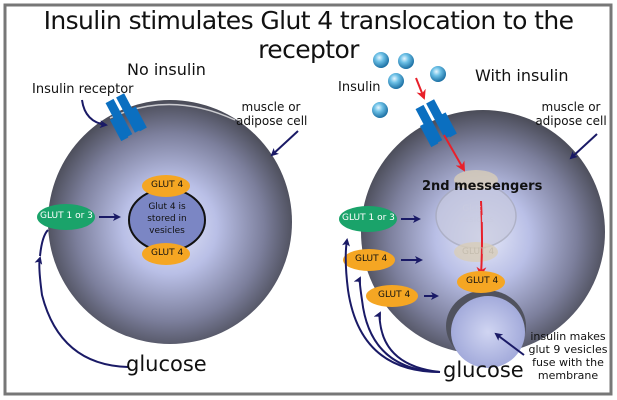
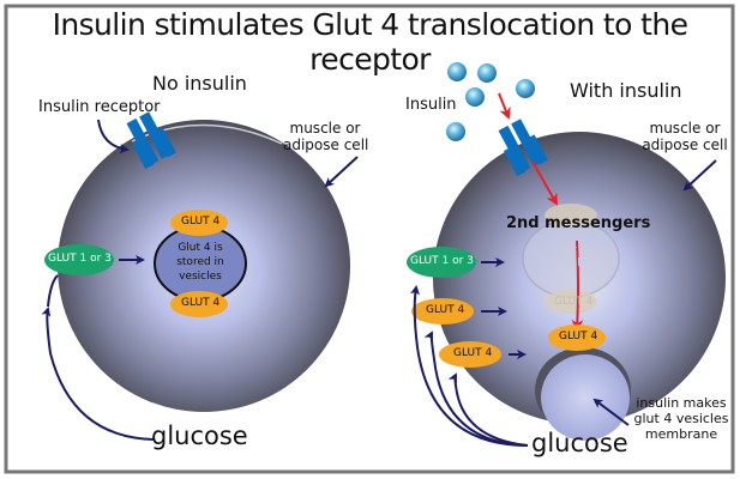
  Insulin stimulates Glut 4 translocation to the receptor
  No insulin
  Insulin receptor
  muscle or
  adipose cell
  GLUT 1 or 3
  GLUT 4
  GLUT 4
  Glut 4 is
  stored in
  vesicles
  glucose
  With insulin
  Insulin
  muscle or
  adipose cell
  2nd messengers
  Glut 4
  vesicles
  GLUT 4
  GLUT 1 or 3
  GLUT 4
  GLUT 4
  GLUT 4
  insulin makes
- glut 9 vesicles
+ glut 4 vesicles
- fuse with the
  membrane
  glucose
